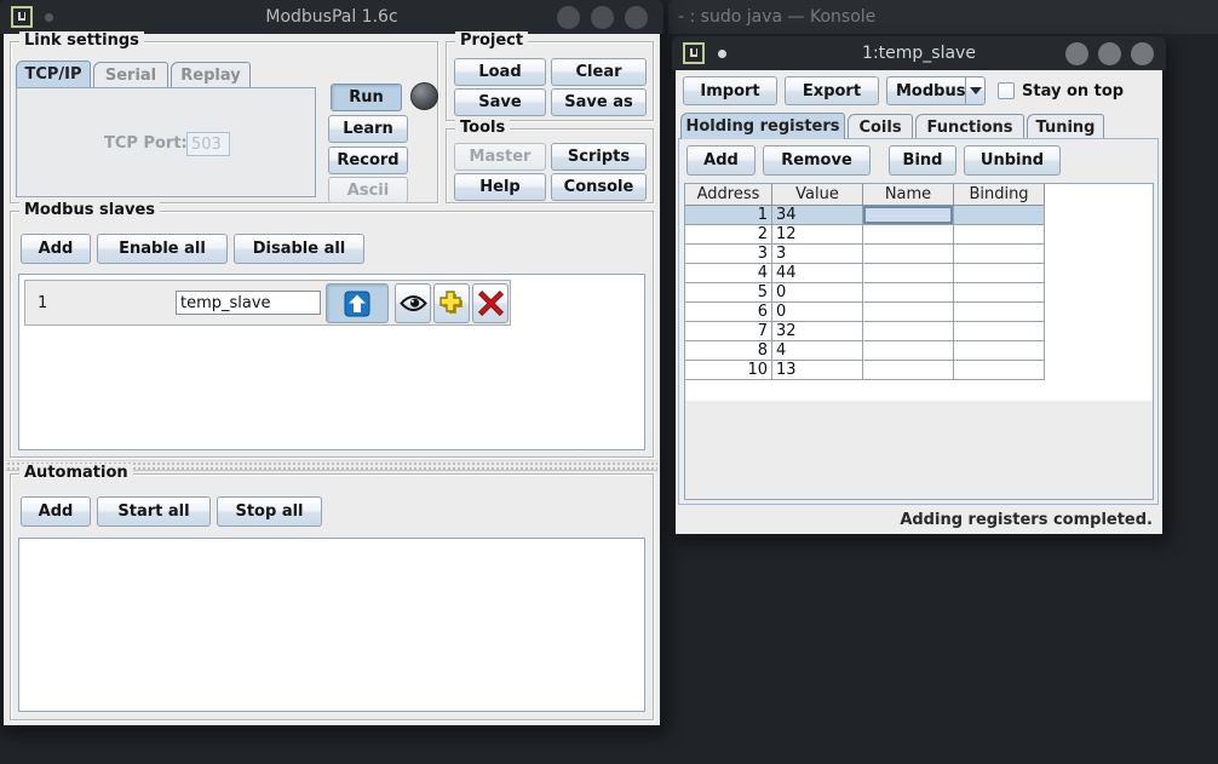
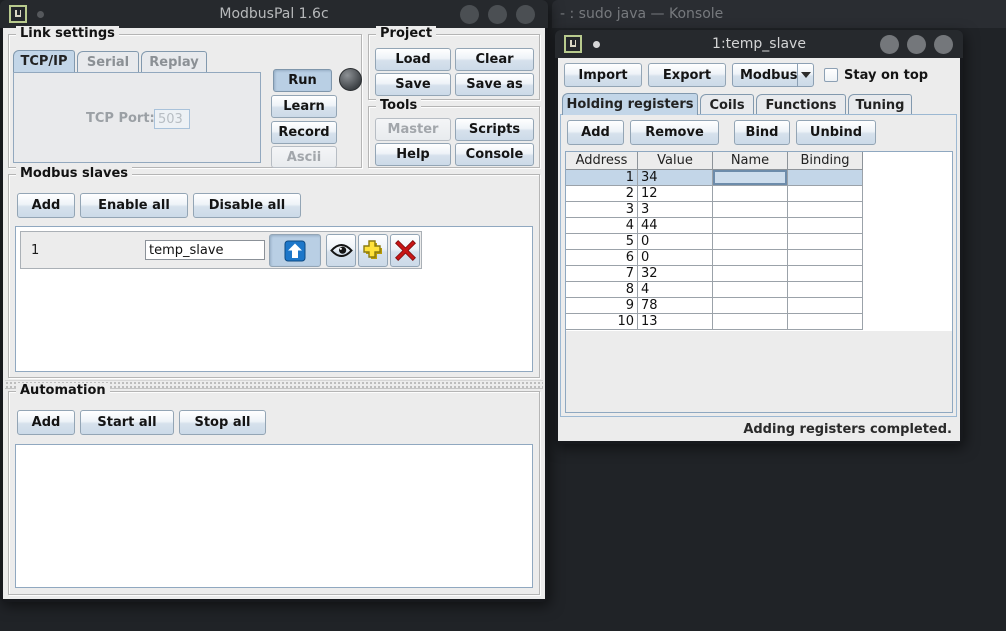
  - : sudo java — Konsole
  ModbusPal 1.6c
  Link settings
  TCP/IP
  Serial
  Replay
  TCP Port:
  503
  Run
  Learn
  Record
  Ascii
  Project
  Load
  Clear
  Save
  Save as
  Tools
  Master
  Scripts
  Help
  Console
  Modbus slaves
  Add
  Enable all
  Disable all
  1
  temp_slave
  Automation
  Add
  Start all
  Stop all
  1:temp_slave
  Import
  Export
  Modbus
  Stay on top
  Holding registers
  Coils
  Functions
  Tuning
  Add
  Remove
  Bind
  Unbind
  Address
  Value
  Name
  Binding
  1
  34
  2
  12
  3
  3
  4
  44
  5
  0
  6
  0
  7
  32
  8
  4
+ 9
+ 78
  10
  13
  Adding registers completed.
